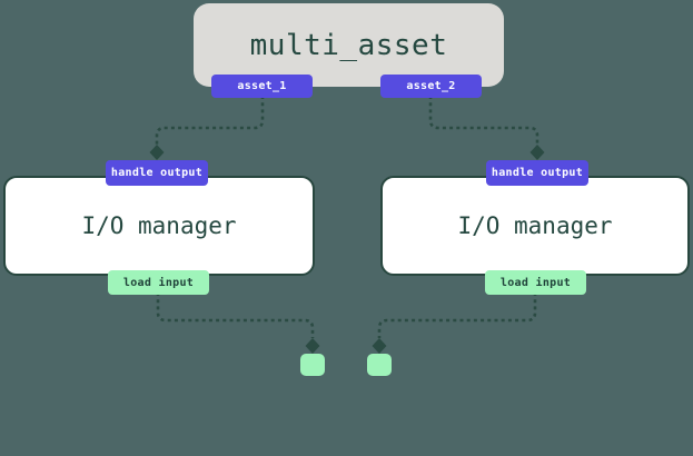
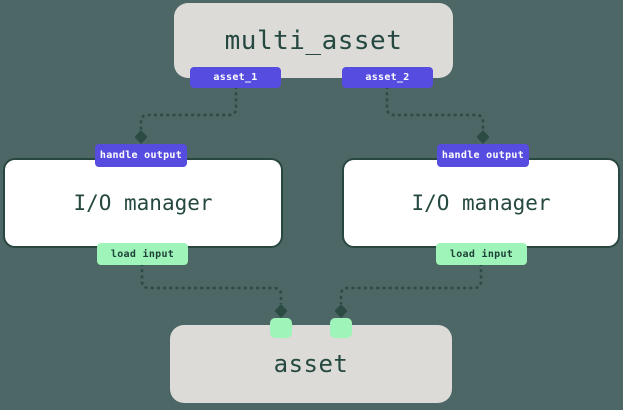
  multi_asset
  I/O manager
  I/O manager
+ asset
  asset_1
  asset_2
  handle output
  handle output
  load input
  load input
